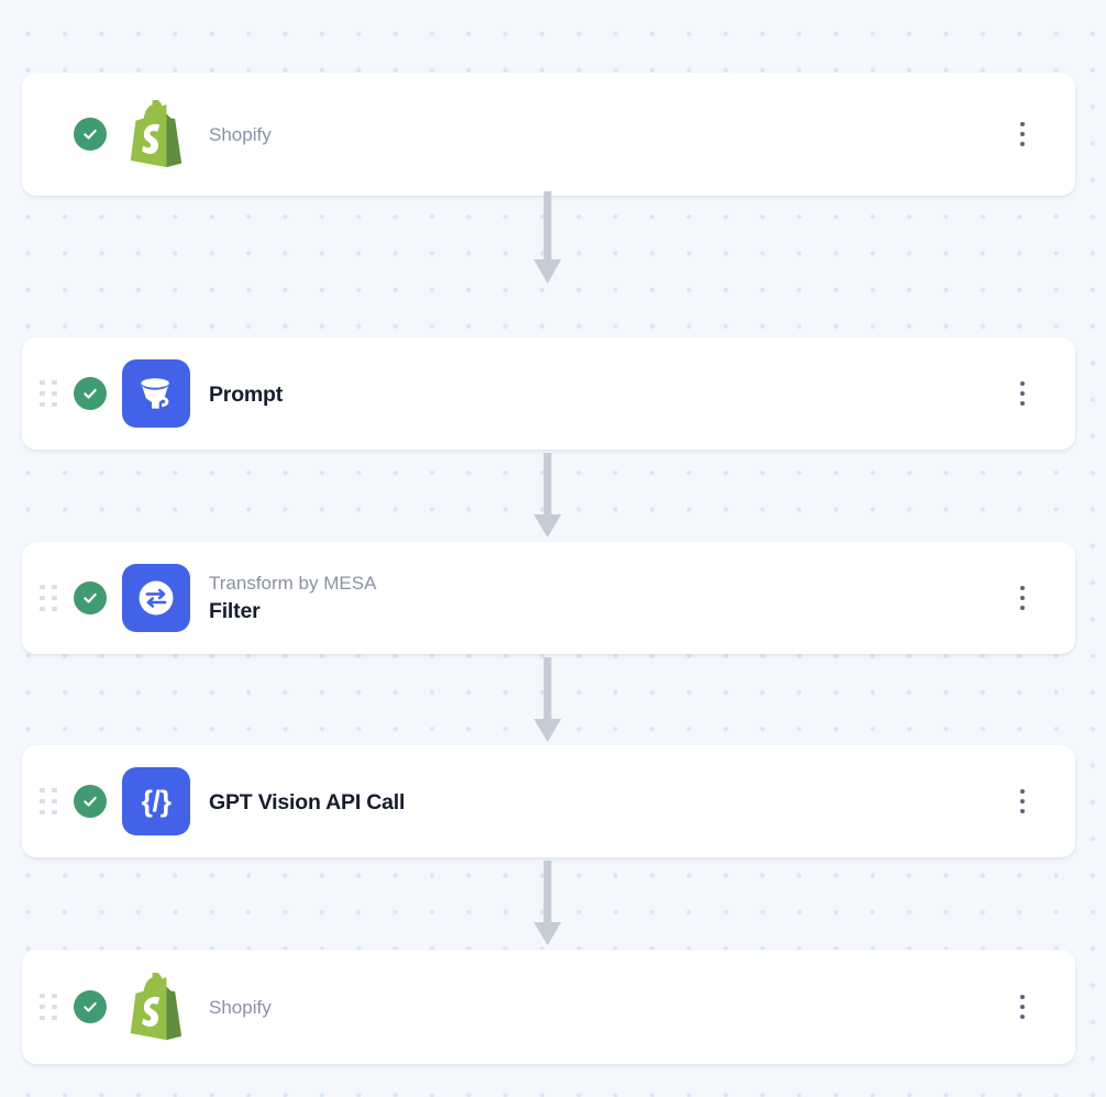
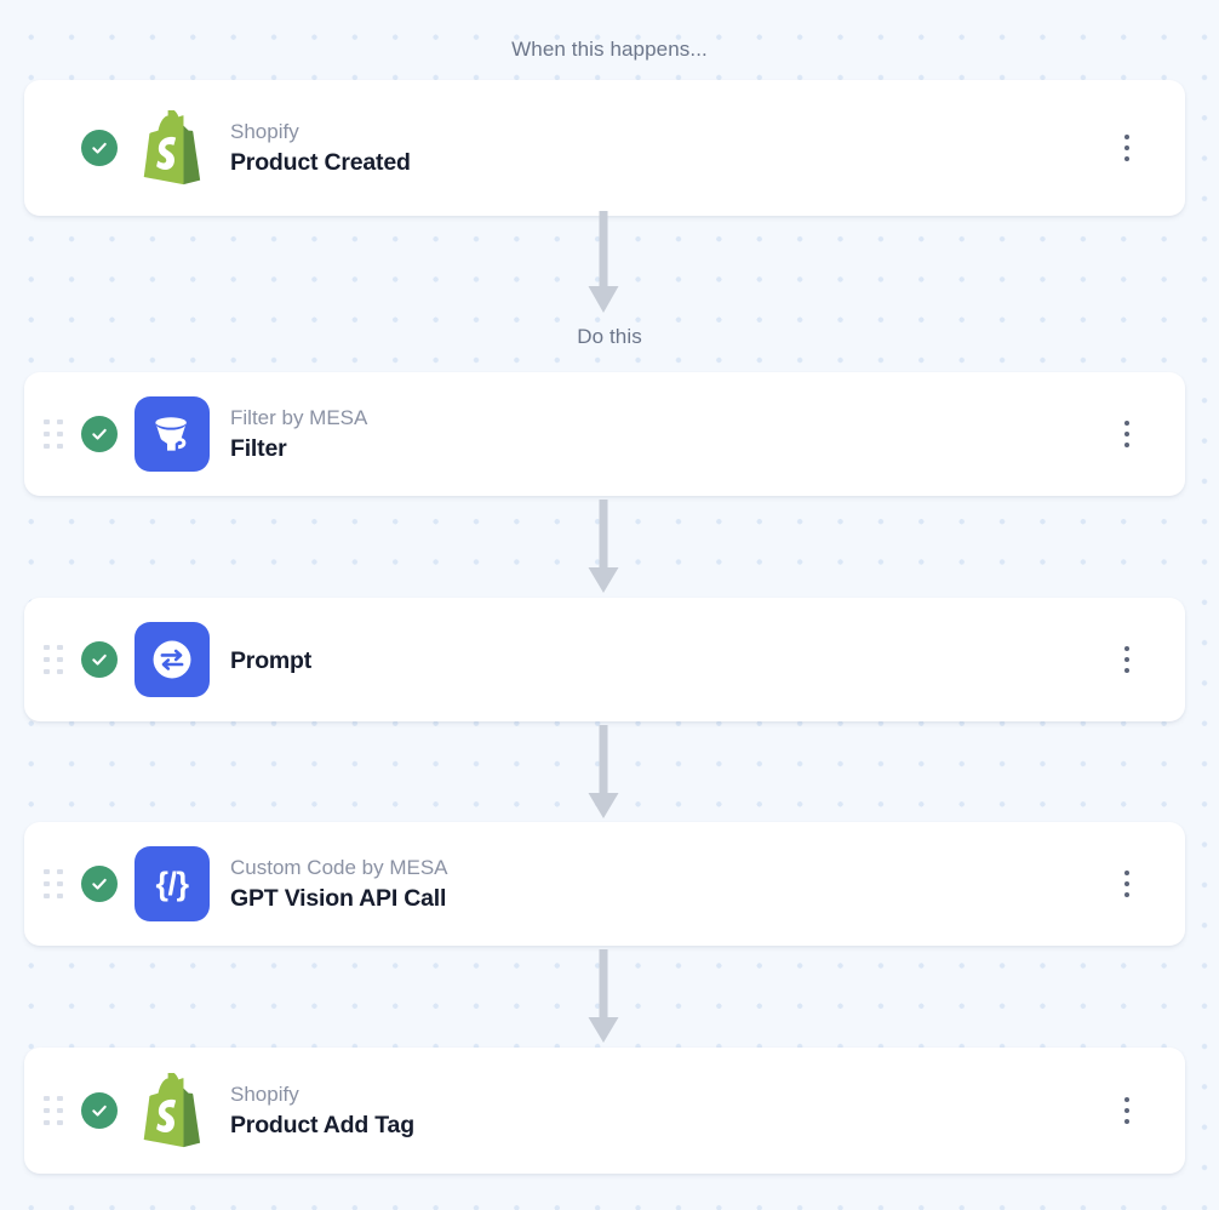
+ When this happens...
+ Do this
  Shopify
+ Product Created
+ Filter by MESA
- Prompt
+ Filter
- Transform by MESA
- Filter
+ Prompt
  {/}
+ Custom Code by MESA
  GPT Vision API Call
  Shopify
+ Product Add Tag
